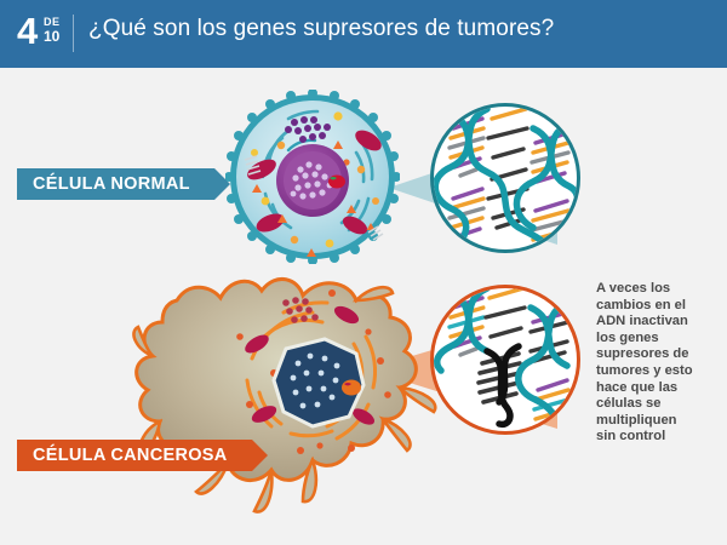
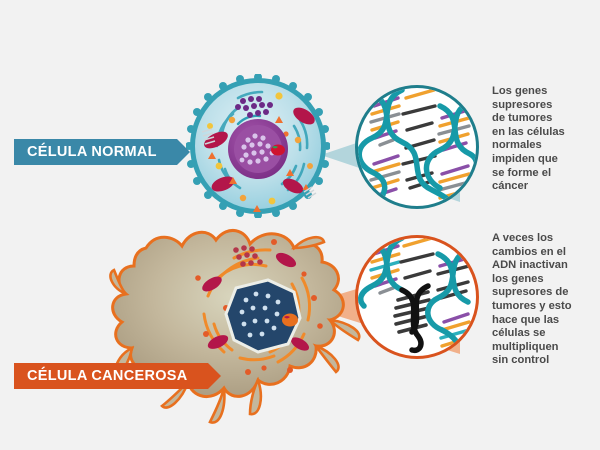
- 4
- DE
- 10
- ¿Qué son los genes supresores de tumores?
  CÉLULA NORMAL
  CÉLULA CANCEROSA
+ Los genes
+ supresores
+ de tumores
+ en las células
+ normales
+ impiden que
+ se forme el
+ cáncer
  A veces los
  cambios en el
  ADN inactivan
  los genes
  supresores de
  tumores y esto
  hace que las
  células se
  multipliquen
  sin control
